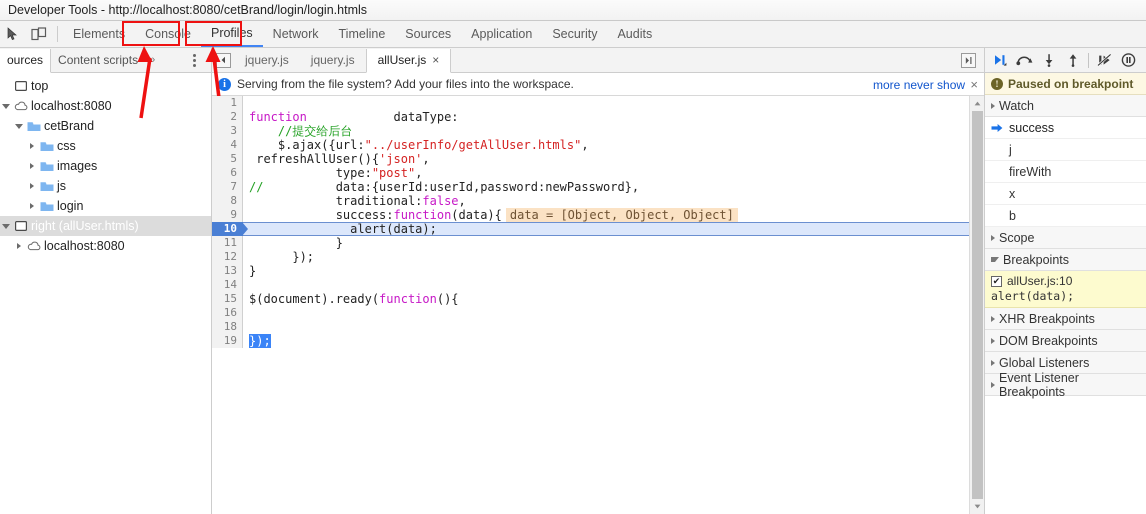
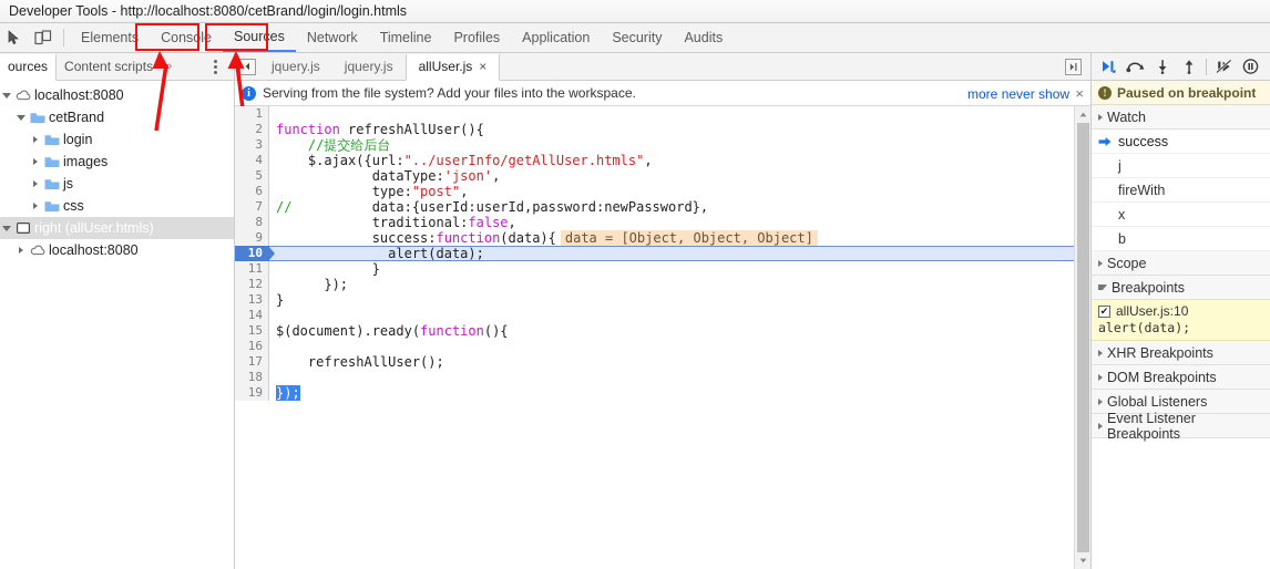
  Developer Tools - http://localhost:8080/cetBrand/login/login.htmls
  Elements
  Console
- Profiles
+ Sources
  Network
  Timeline
- Sources
+ Profiles
  Application
  Security
  Audits
  ources
  Content scripts
  »
- top
  localhost:8080
  cetBrand
- css
+ login
  images
  js
- login
+ css
  right (allUser.htmls)
  localhost:8080
  jquery.js
  jquery.js
  allUser.js
  ×
  i
  Serving from the file system? Add your files into the workspace.
  more never show ×
  1
  2
- function dataType:
+ function refreshAllUser(){
  3
  //提交给后台
  4
  $.ajax({url:"../userInfo/getAllUser.htmls",
  5
- refreshAllUser(){'json',
+ dataType:'json',
  6
  type:"post",
  7
  // data:{userId:userId,password:newPassword},
  8
  traditional:false,
  9
  success:function(data){ data = [Object, Object, Object]
  10
  alert(data);
  11
  }
  12
  });
  13
  }
  14
  15
  $(document).ready(function(){
  16
+ 17
+ refreshAllUser();
  18
  19
  });
  !
  Paused on breakpoint
  Watch
  success
  j
  fireWith
  x
  b
  Scope
  Breakpoints
  ✔
  allUser.js:10
  alert(data);
  XHR Breakpoints
  DOM Breakpoints
  Global Listeners
  Event Listener Breakpoints
